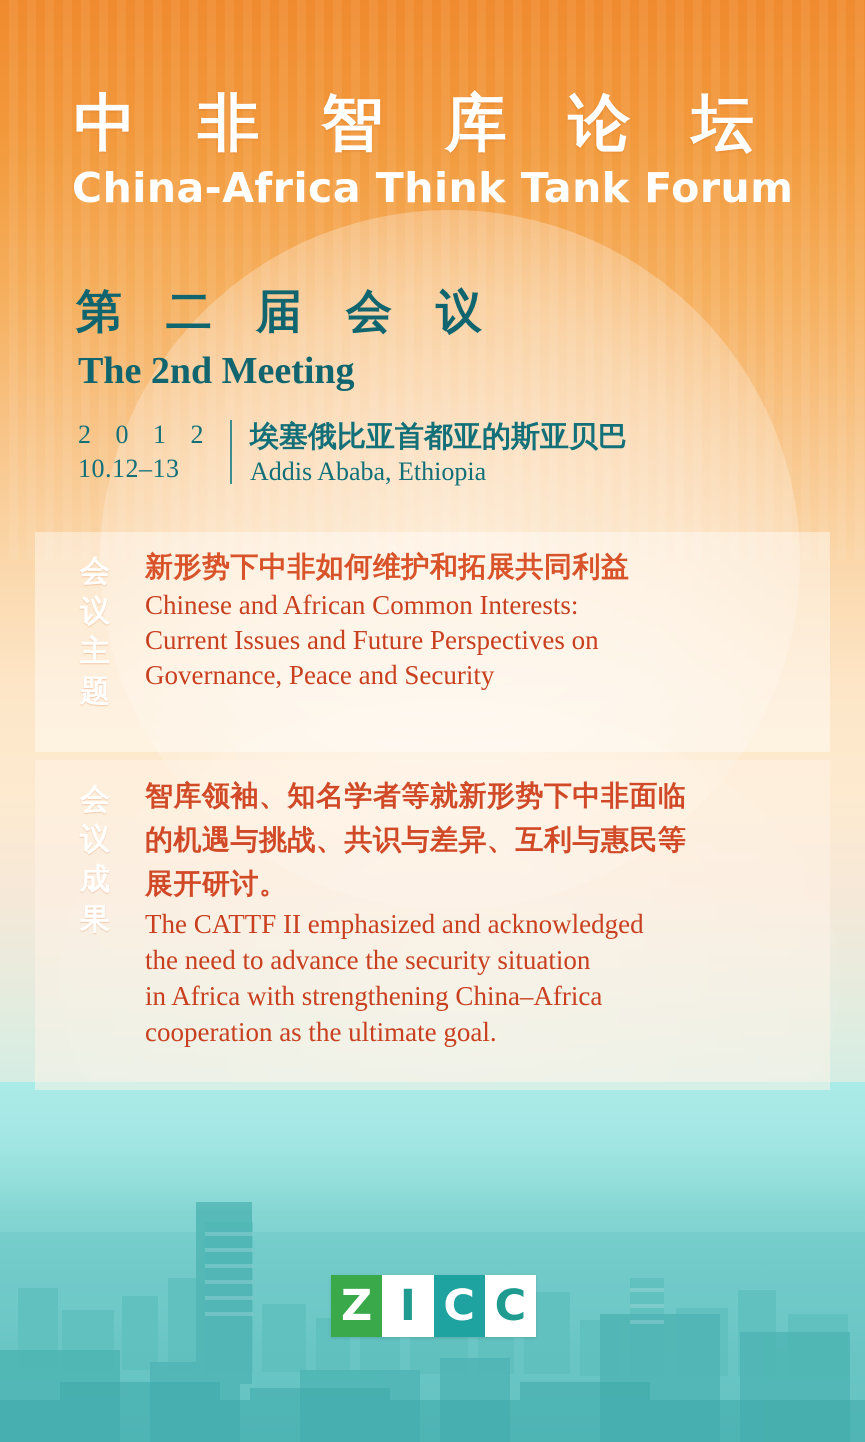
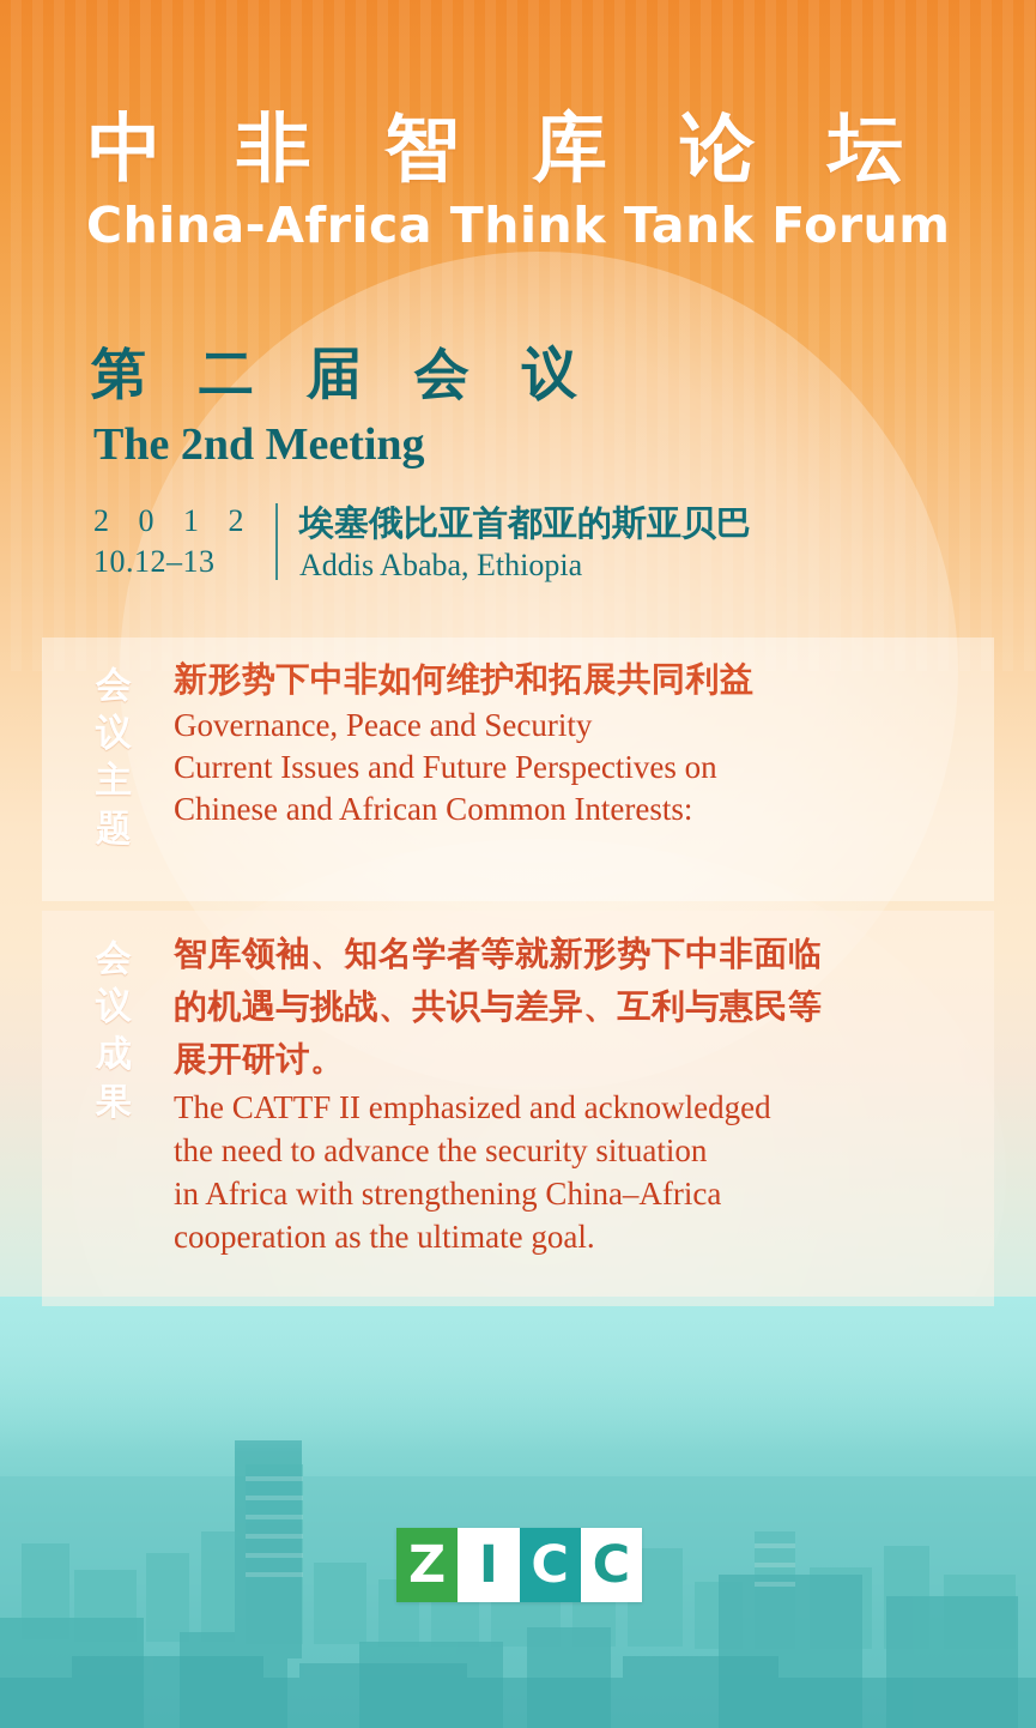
  中 非 智 库 论 坛
  China-Africa Think Tank Forum
  第 二 届 会 议
  The 2nd Meeting
  2 0 1 2
  10.12–13
  埃塞俄比亚首都亚的斯亚贝巴
  Addis Ababa, Ethiopia
  会
  议
  主
  题
  新形势下中非如何维护和拓展共同利益
- Chinese and African Common Interests:
+ Governance, Peace and Security
  Current Issues and Future Perspectives on
- Governance, Peace and Security
+ Chinese and African Common Interests:
  会
  议
  成
  果
  智库领袖、知名学者等就新形势下中非面临
  的机遇与挑战、共识与差异、互利与惠民等
  展开研讨。
  The CATTF II emphasized and acknowledged
  the need to advance the security situation
  in Africa with strengthening China–Africa
  cooperation as the ultimate goal.
  Z
  I
  C
  C
